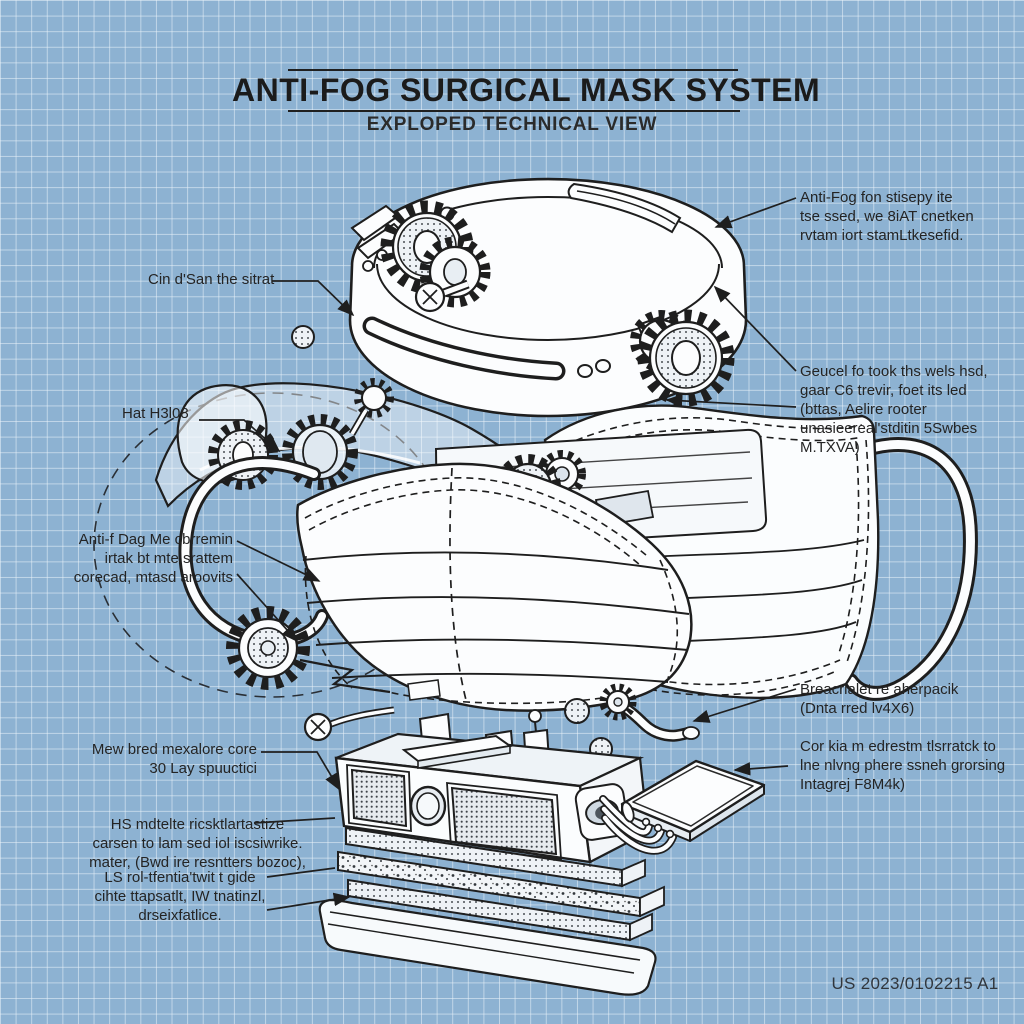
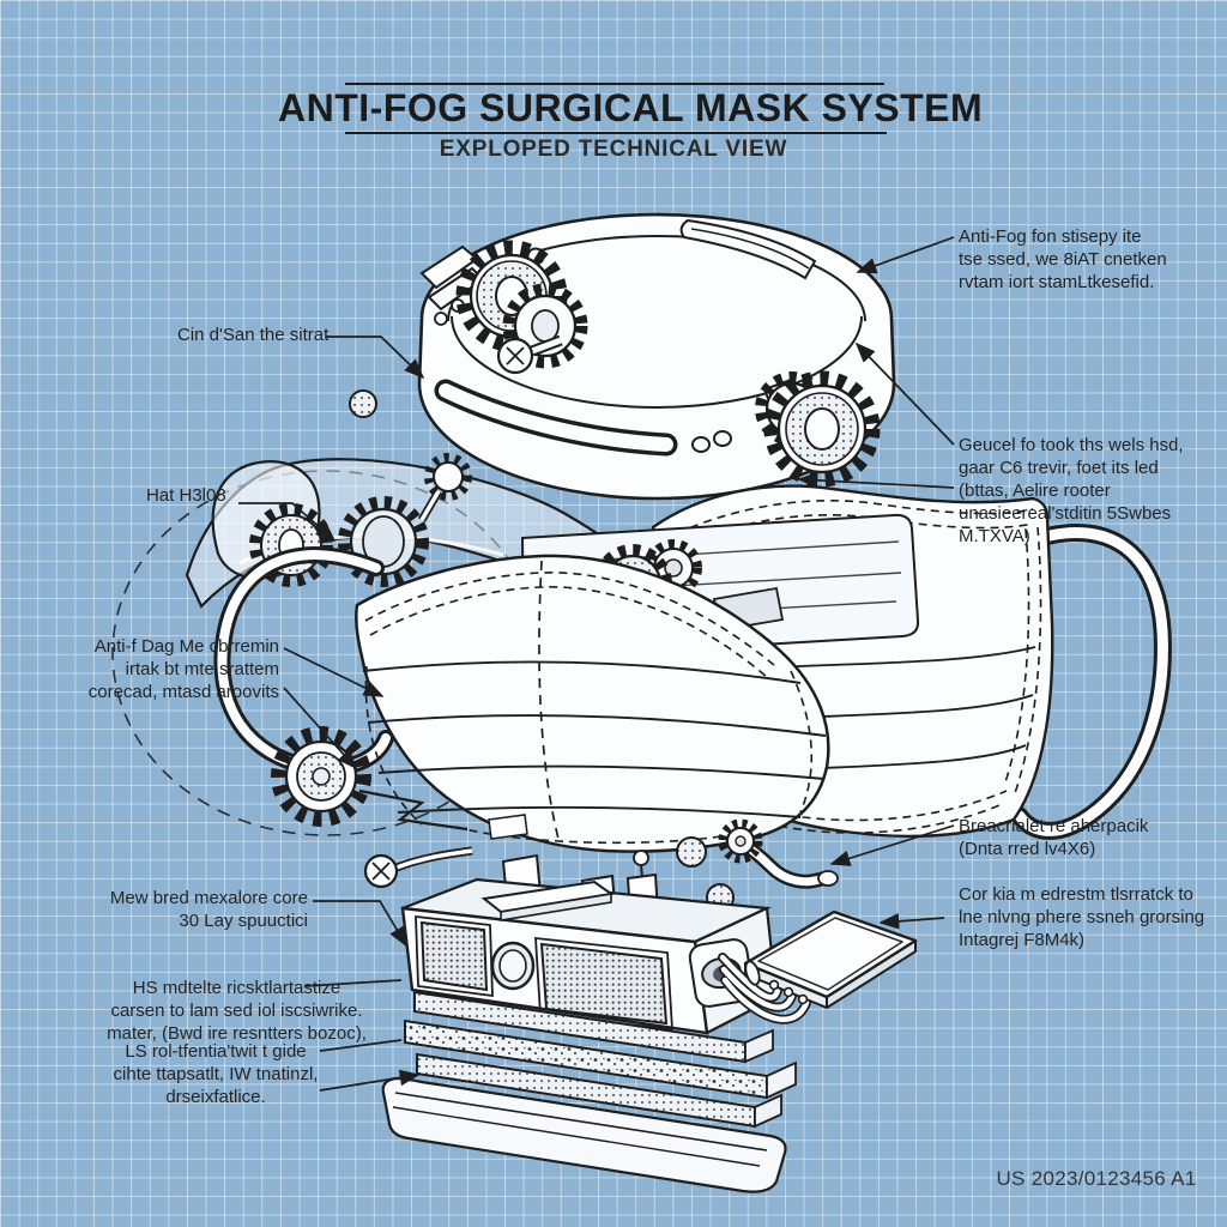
  ANTI-FOG SURGICAL MASK SYSTEM
  EXPLOPED TECHNICAL VIEW
  Cin d'San the sitrat
  Hat H3l08
  Anti-f Dag Me cbrremin
  irtak bt mte srattem
  corecad, mtasd aroovits
  Mew bred mexalore core
  30 Lay spuuctici
  HS mdtelte ricsktlartastize
  carsen to lam sed iol iscsiwrike.
  mater, (Bwd ire resntters bozoc),
  LS rol-tfentia'twit t gide
  cihte ttapsatlt, IW tnatinzl,
  drseixfatlice.
  Anti-Fog fon stisepy ite
  tse ssed, we 8iAT cnetken
  rvtam iort stamLtkesefid.
  Geucel fo took ths wels hsd,
  gaar C6 trevir, foet its led
  (bttas, Aelire rooter
  unasieereal'stditin 5Swbes
  M.TXVA)
  Breacrlalet re aherpacik
  (Dnta rred lv4X6)
  Cor kia m edrestm tlsrratck to
  lne nlvng phere ssneh grorsing
  Intagrej F8M4k)
- US 2023/0102215 A1
+ US 2023/0123456 A1
